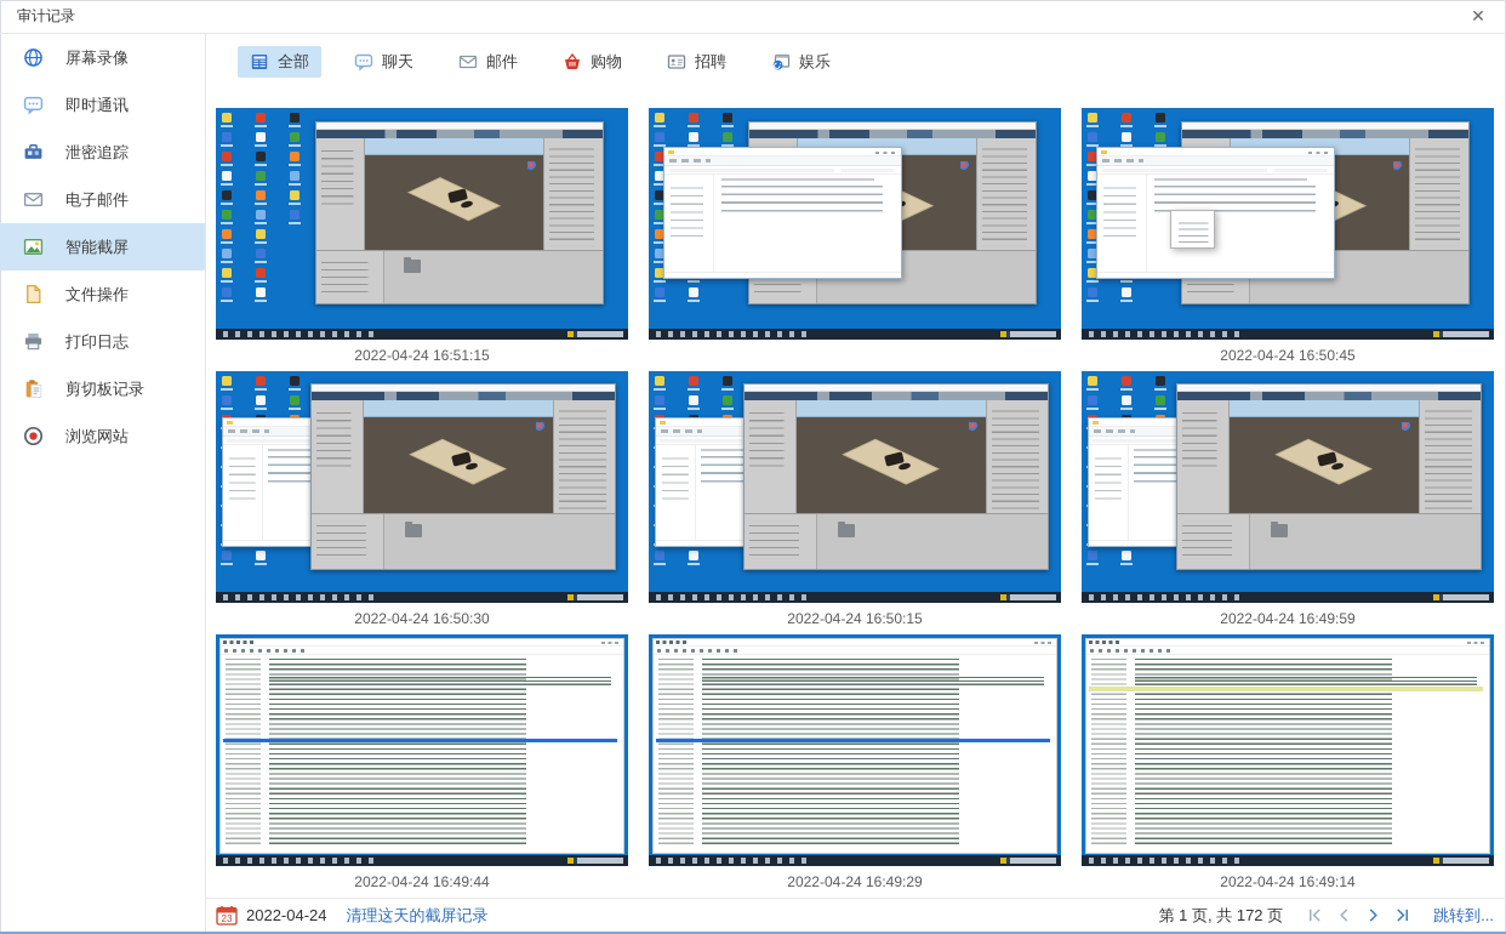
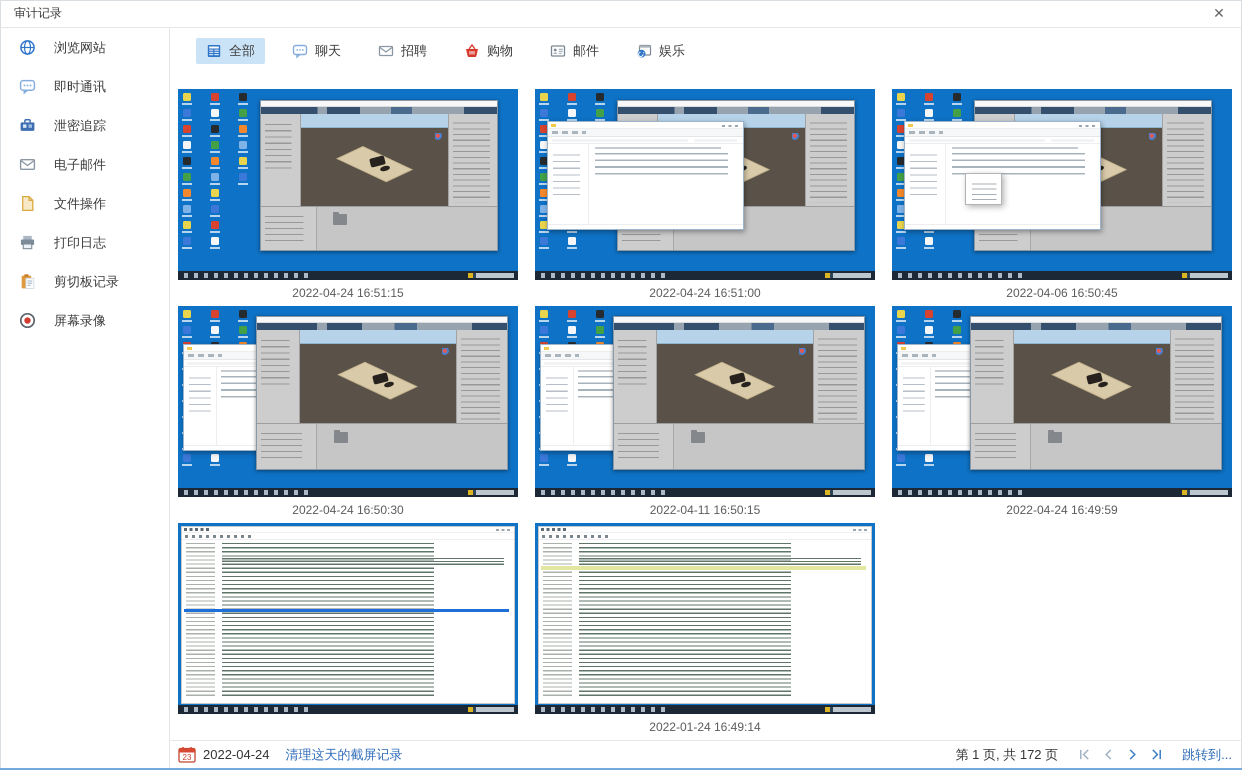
  审计记录
  ✕
- 屏幕录像
+ 浏览网站
  即时通讯
  泄密追踪
  电子邮件
- 智能截屏
  文件操作
  打印日志
  剪切板记录
- 浏览网站
+ 屏幕录像
  全部
  聊天
- 邮件
+ 招聘
  购物
- 招聘
+ 邮件
  娱乐
  2022-04-24 16:51:15
+ 2022-04-24 16:51:00
- 2022-04-24 16:50:45
+ 2022-04-06 16:50:45
  2022-04-24 16:50:30
- 2022-04-24 16:50:15
+ 2022-04-11 16:50:15
  2022-04-24 16:49:59
- 2022-04-24 16:49:44
- 2022-04-24 16:49:29
- 2022-04-24 16:49:14
+ 2022-01-24 16:49:14
  23
  2022-04-24
  清理这天的截屏记录
  第 1 页, 共 172 页
  跳转到...
